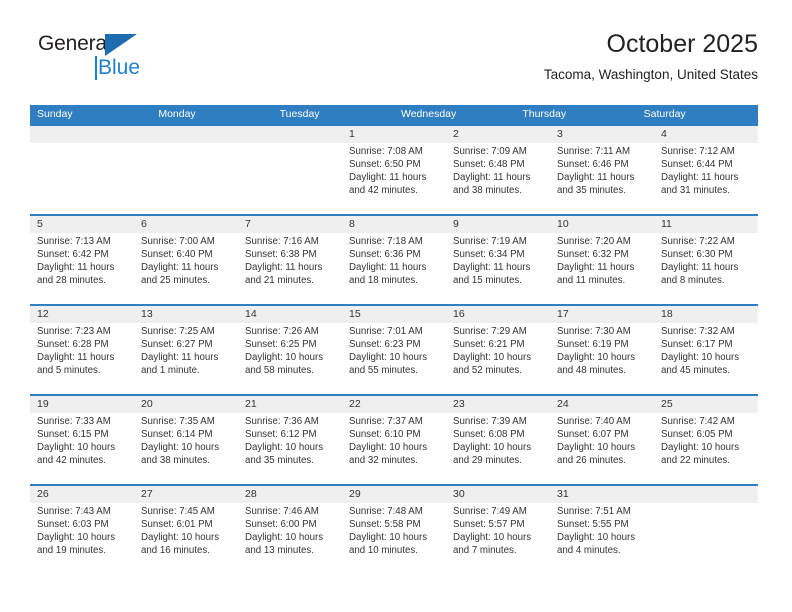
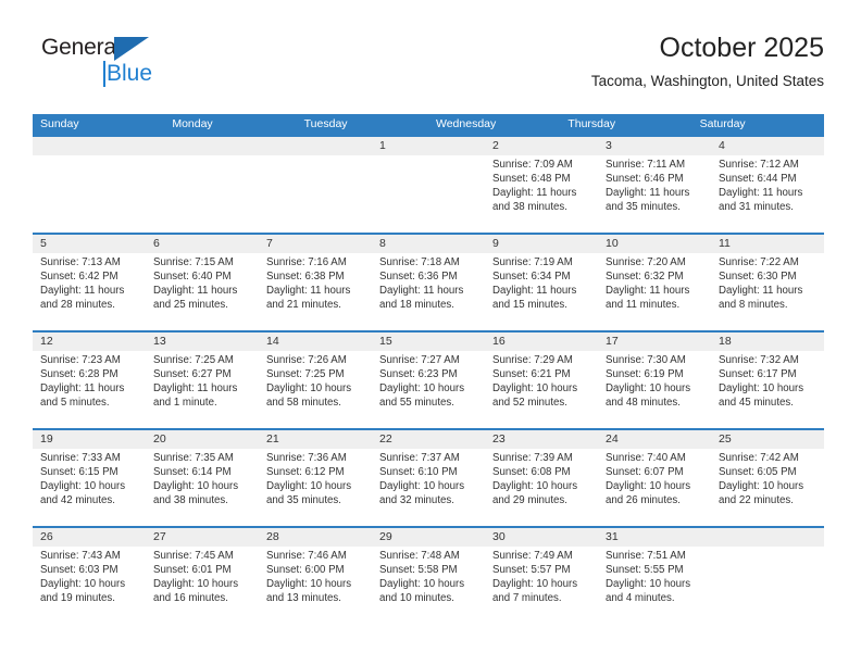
  General
  Blue
  October 2025
  Tacoma, Washington, United States
  Sunday
  Monday
  Tuesday
  Wednesday
  Thursday
  Saturday
  1
- Sunrise: 7:08 AM
- Sunset: 6:50 PM
- Daylight: 11 hours and 42 minutes.
  2
  Sunrise: 7:09 AM
  Sunset: 6:48 PM
  Daylight: 11 hours and 38 minutes.
  3
  Sunrise: 7:11 AM
  Sunset: 6:46 PM
  Daylight: 11 hours and 35 minutes.
  4
  Sunrise: 7:12 AM
  Sunset: 6:44 PM
  Daylight: 11 hours and 31 minutes.
  5
  Sunrise: 7:13 AM
  Sunset: 6:42 PM
  Daylight: 11 hours and 28 minutes.
  6
- Sunrise: 7:00 AM
+ Sunrise: 7:15 AM
  Sunset: 6:40 PM
  Daylight: 11 hours and 25 minutes.
  7
  Sunrise: 7:16 AM
  Sunset: 6:38 PM
  Daylight: 11 hours and 21 minutes.
  8
  Sunrise: 7:18 AM
  Sunset: 6:36 PM
  Daylight: 11 hours and 18 minutes.
  9
  Sunrise: 7:19 AM
  Sunset: 6:34 PM
  Daylight: 11 hours and 15 minutes.
  10
  Sunrise: 7:20 AM
  Sunset: 6:32 PM
  Daylight: 11 hours and 11 minutes.
  11
  Sunrise: 7:22 AM
  Sunset: 6:30 PM
  Daylight: 11 hours and 8 minutes.
  12
  Sunrise: 7:23 AM
  Sunset: 6:28 PM
  Daylight: 11 hours and 5 minutes.
  13
  Sunrise: 7:25 AM
  Sunset: 6:27 PM
  Daylight: 11 hours and 1 minute.
  14
  Sunrise: 7:26 AM
- Sunset: 6:25 PM
+ Sunset: 7:25 PM
  Daylight: 10 hours and 58 minutes.
  15
- Sunrise: 7:01 AM
+ Sunrise: 7:27 AM
  Sunset: 6:23 PM
  Daylight: 10 hours and 55 minutes.
  16
  Sunrise: 7:29 AM
  Sunset: 6:21 PM
  Daylight: 10 hours and 52 minutes.
  17
  Sunrise: 7:30 AM
  Sunset: 6:19 PM
  Daylight: 10 hours and 48 minutes.
  18
  Sunrise: 7:32 AM
  Sunset: 6:17 PM
  Daylight: 10 hours and 45 minutes.
  19
  Sunrise: 7:33 AM
  Sunset: 6:15 PM
  Daylight: 10 hours and 42 minutes.
  20
  Sunrise: 7:35 AM
  Sunset: 6:14 PM
  Daylight: 10 hours and 38 minutes.
  21
  Sunrise: 7:36 AM
  Sunset: 6:12 PM
  Daylight: 10 hours and 35 minutes.
  22
  Sunrise: 7:37 AM
  Sunset: 6:10 PM
  Daylight: 10 hours and 32 minutes.
  23
  Sunrise: 7:39 AM
  Sunset: 6:08 PM
  Daylight: 10 hours and 29 minutes.
  24
  Sunrise: 7:40 AM
  Sunset: 6:07 PM
  Daylight: 10 hours and 26 minutes.
  25
  Sunrise: 7:42 AM
  Sunset: 6:05 PM
  Daylight: 10 hours and 22 minutes.
  26
  Sunrise: 7:43 AM
  Sunset: 6:03 PM
  Daylight: 10 hours and 19 minutes.
  27
  Sunrise: 7:45 AM
  Sunset: 6:01 PM
  Daylight: 10 hours and 16 minutes.
  28
  Sunrise: 7:46 AM
  Sunset: 6:00 PM
  Daylight: 10 hours and 13 minutes.
  29
  Sunrise: 7:48 AM
  Sunset: 5:58 PM
  Daylight: 10 hours and 10 minutes.
  30
  Sunrise: 7:49 AM
  Sunset: 5:57 PM
  Daylight: 10 hours and 7 minutes.
  31
  Sunrise: 7:51 AM
  Sunset: 5:55 PM
  Daylight: 10 hours and 4 minutes.
